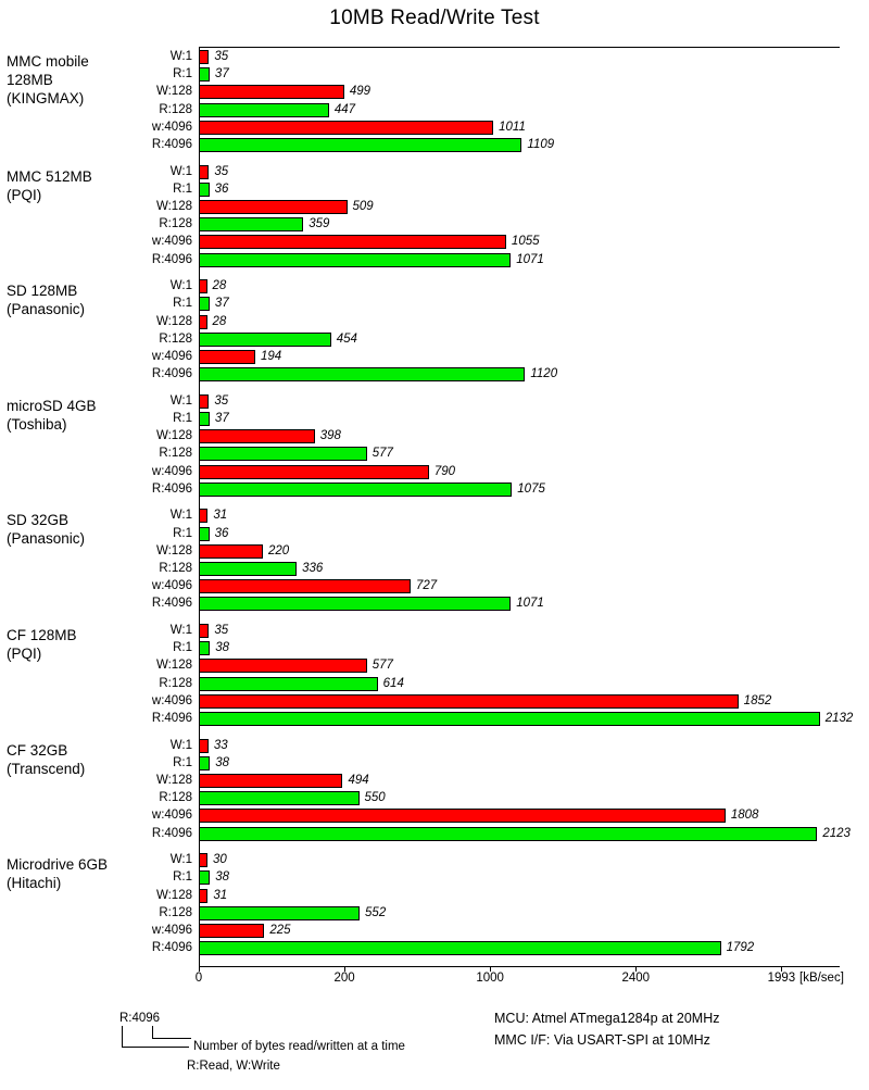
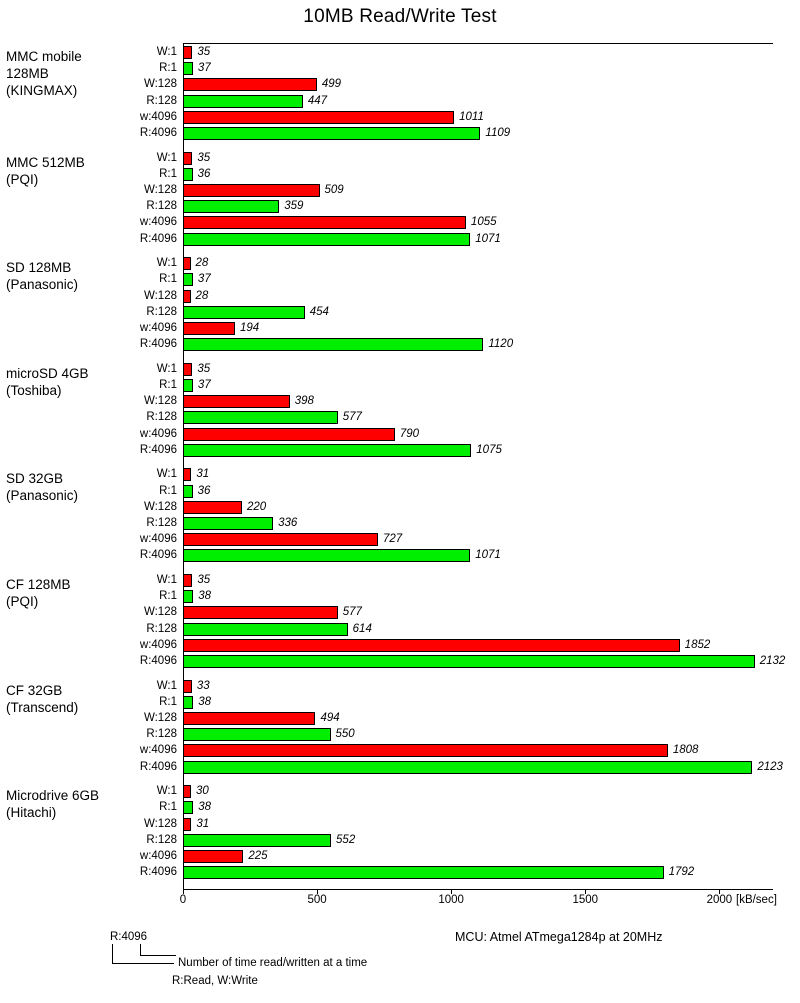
  10MB Read/Write Test
  MMC mobile
  128MB
  (KINGMAX)
  W:1
  35
  R:1
  37
  W:128
  499
  R:128
  447
  w:4096
  1011
  R:4096
  1109
  MMC 512MB
  (PQI)
  W:1
  35
  R:1
  36
  W:128
  509
  R:128
  359
  w:4096
  1055
  R:4096
  1071
  SD 128MB
  (Panasonic)
  W:1
  28
  R:1
  37
  W:128
  28
  R:128
  454
  w:4096
  194
  R:4096
  1120
  microSD 4GB
  (Toshiba)
  W:1
  35
  R:1
  37
  W:128
  398
  R:128
  577
  w:4096
  790
  R:4096
  1075
  SD 32GB
  (Panasonic)
  W:1
  31
  R:1
  36
  W:128
  220
  R:128
  336
  w:4096
  727
  R:4096
  1071
  CF 128MB
  (PQI)
  W:1
  35
  R:1
  38
  W:128
  577
  R:128
  614
  w:4096
  1852
  R:4096
  2132
  CF 32GB
  (Transcend)
  W:1
  33
  R:1
  38
  W:128
  494
  R:128
  550
  w:4096
  1808
  R:4096
  2123
  Microdrive 6GB
  (Hitachi)
  W:1
  30
  R:1
  38
  W:128
  31
  R:128
  552
  w:4096
  225
  R:4096
  1792
  0
- 200
+ 500
  1000
- 2400
+ 1500
- 1993
+ 2000
  [kB/sec]
  R:4096
- Number of bytes read/written at a time
+ Number of time read/written at a time
  R:Read, W:Write
  MCU: Atmel ATmega1284p at 20MHz
- MMC I/F: Via USART-SPI at 10MHz
